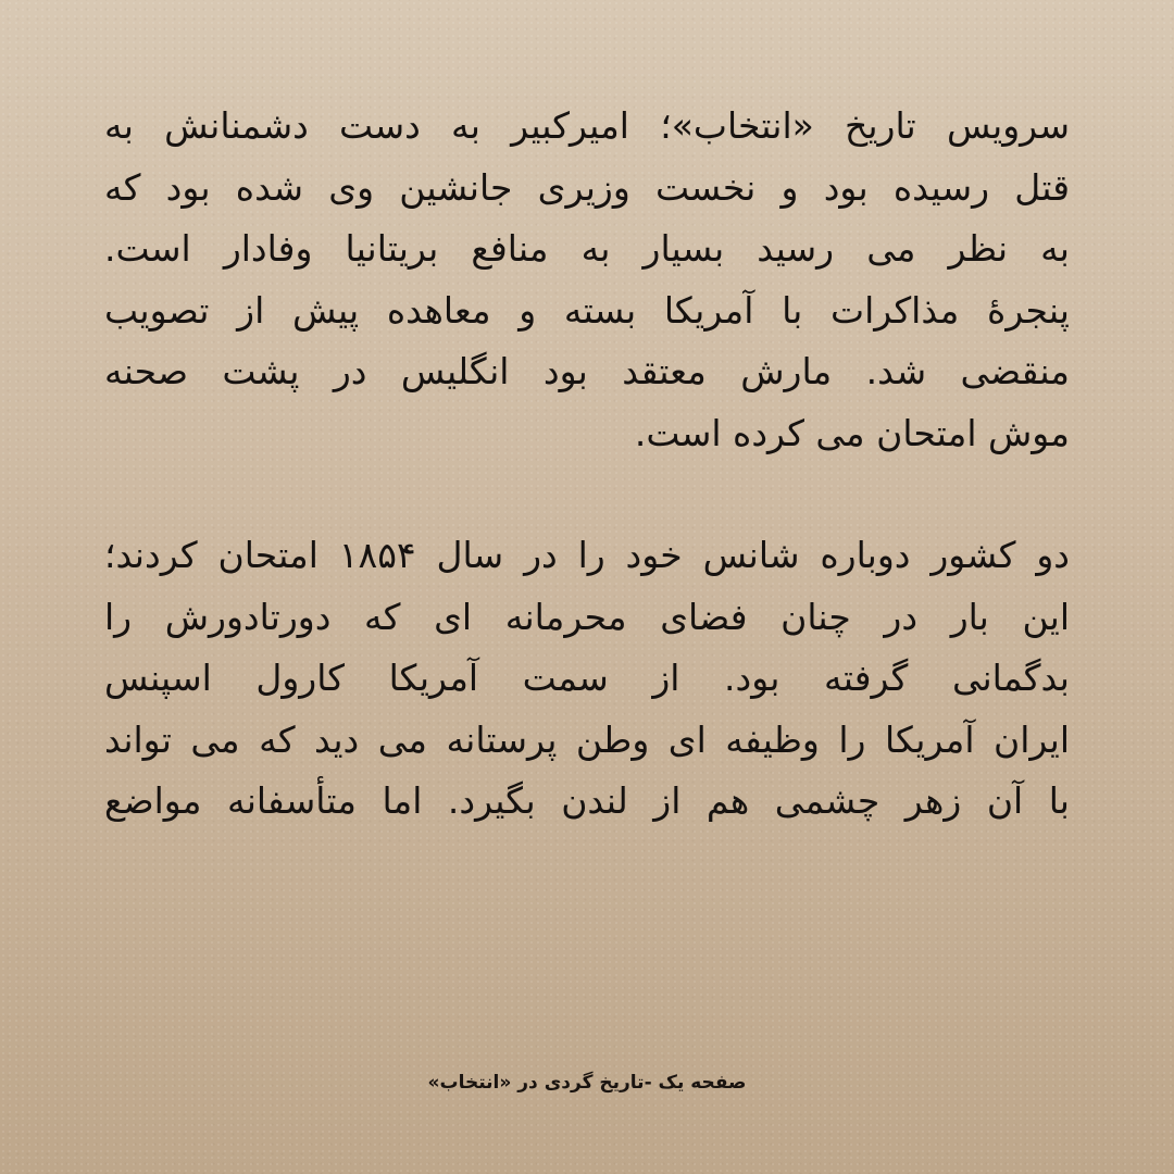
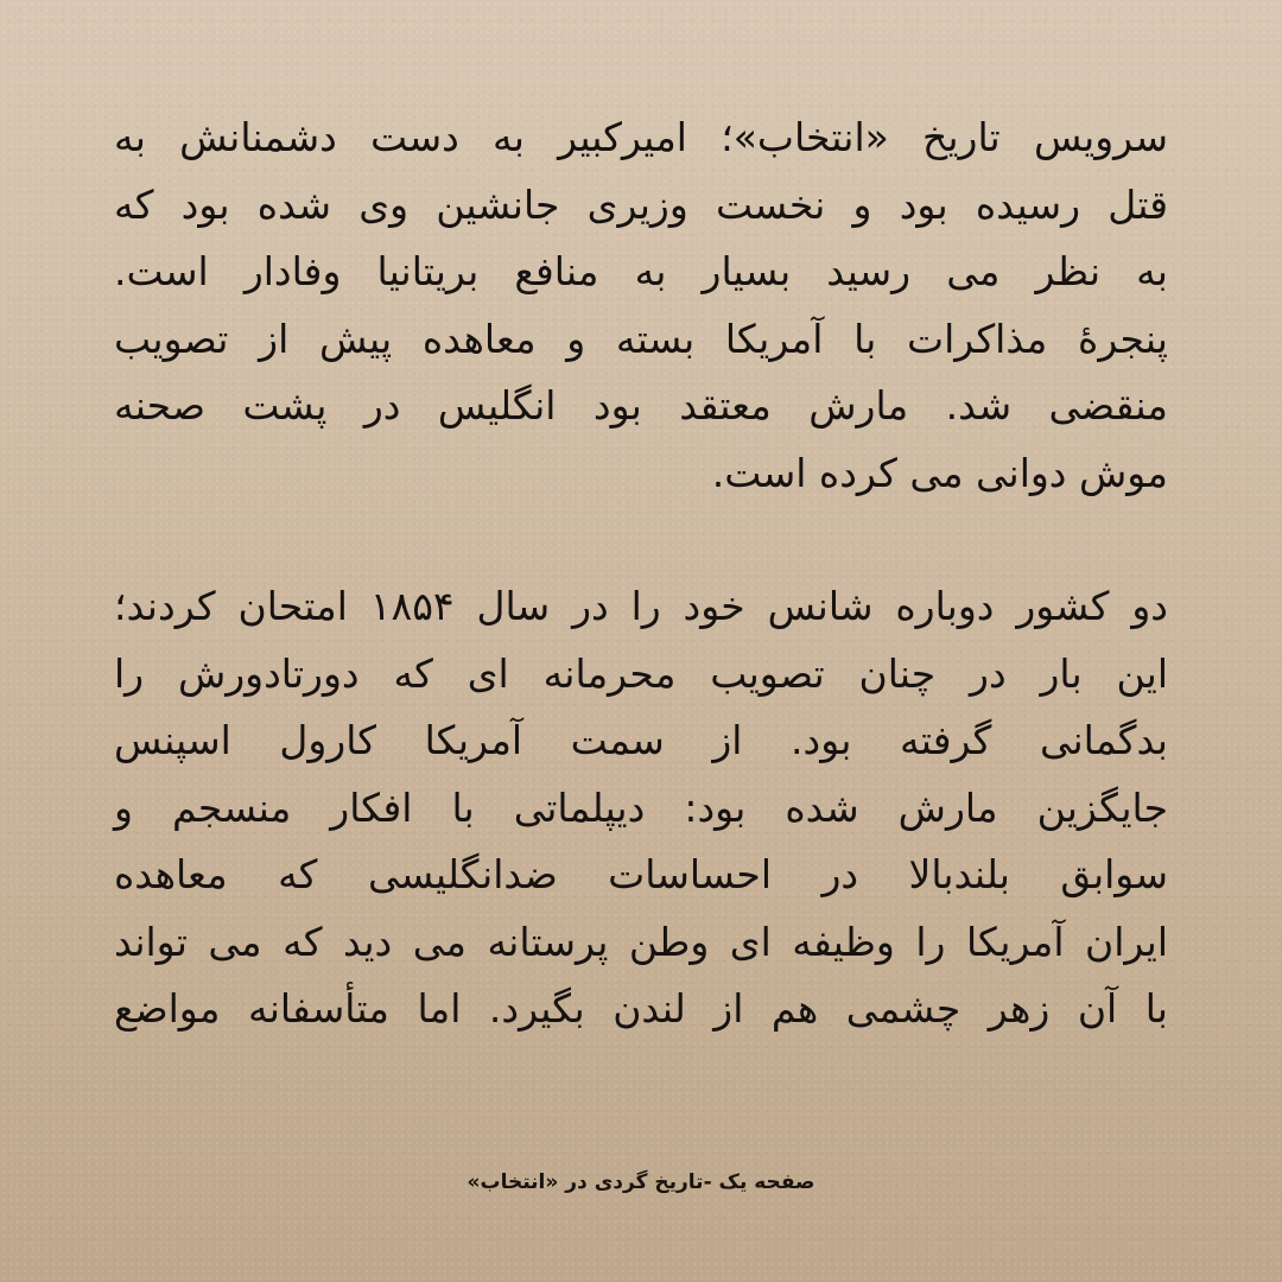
  سرویس تاریخ «انتخاب»؛ امیرکبیر به دست دشمنانش به
  قتل رسیده بود و نخست وزیری جانشین وی شده بود که
  به نظر می رسید بسیار به منافع بریتانیا وفادار است.
  پنجرۀ مذاکرات با آمریکا بسته و معاهده پیش از تصویب
  منقضی شد. مارش معتقد بود انگلیس در پشت صحنه
- موش امتحان می کرده است.
+ موش دوانی می کرده است.
  دو کشور دوباره شانس خود را در سال ۱۸۵۴ امتحان کردند؛
- این بار در چنان فضای محرمانه ای که دورتادورش را
+ این بار در چنان تصویب محرمانه ای که دورتادورش را
  بدگمانی گرفته بود. از سمت آمریکا کارول اسپنس
+ جایگزین مارش شده بود: دیپلماتی با افکار منسجم و
+ سوابق بلندبالا در احساسات ضدانگلیسی که معاهده
  ایران آمریکا را وظیفه ای وطن پرستانه می دید که می تواند
  با آن زهر چشمی هم از لندن بگیرد. اما متأسفانه مواضع
  صفحه یک -تاریخ گردی در «انتخاب»
